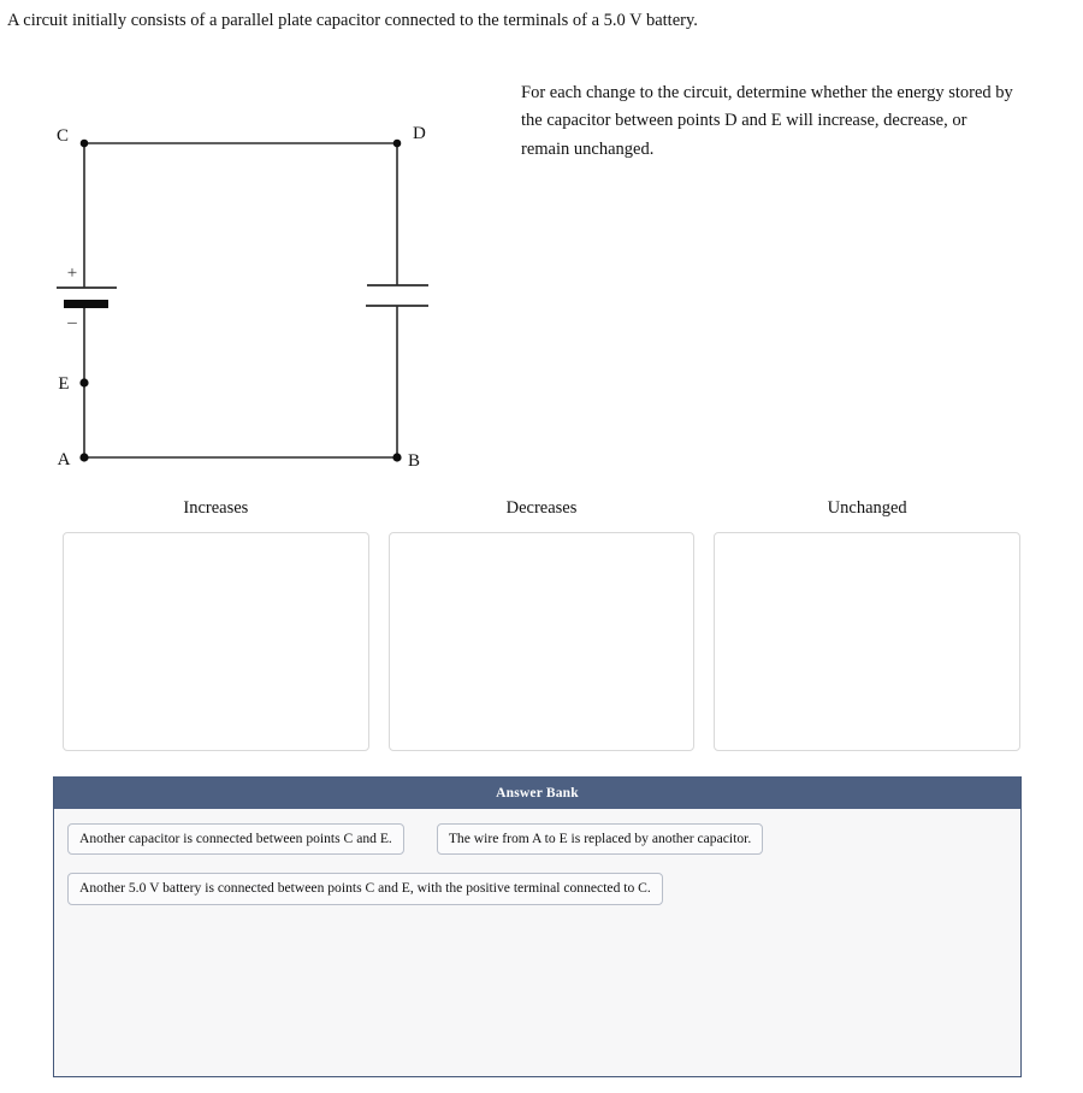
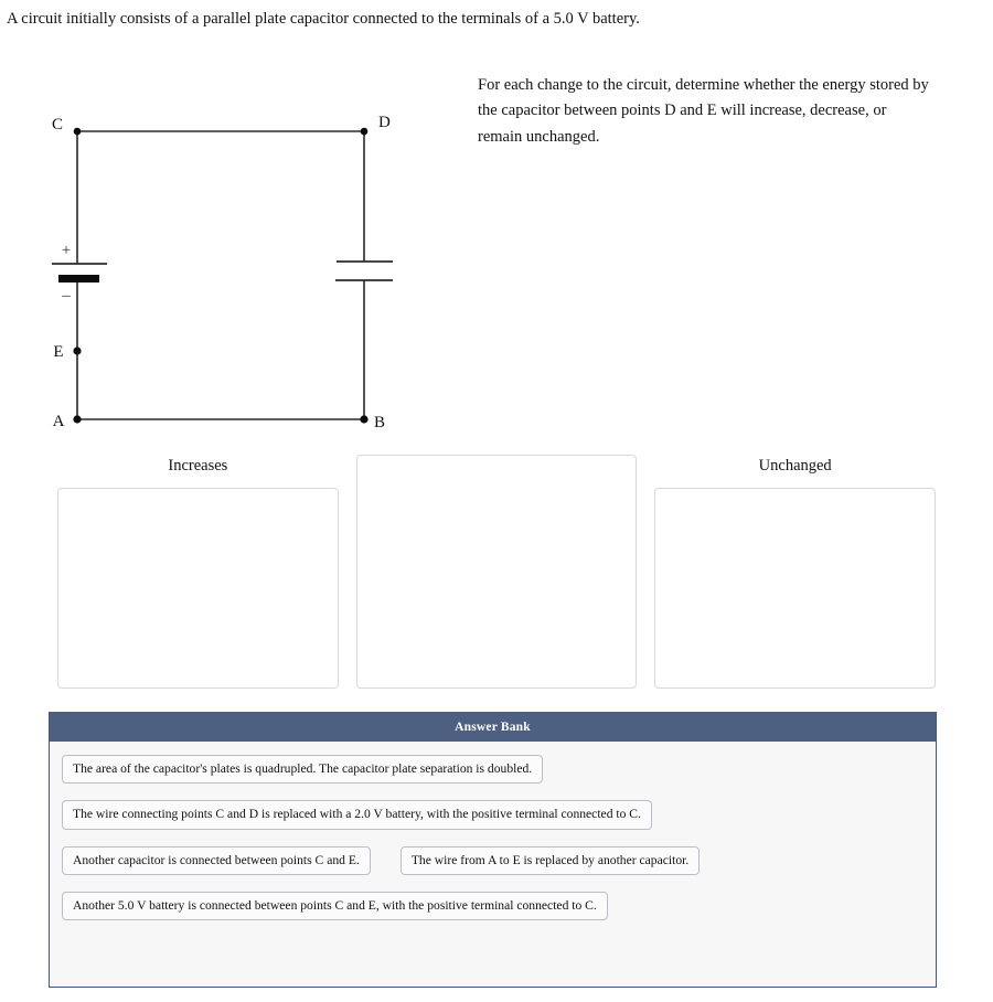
  A circuit initially consists of a parallel plate capacitor connected to the terminals of a 5.0 V battery.
  C
  D
  E
  A
  B
  +
  –
  For each change to the circuit, determine whether the energy stored by the capacitor between points D and E will increase, decrease, or remain unchanged.
  Increases
- Decreases
  Unchanged
  Answer Bank
+ The area of the capacitor's plates is quadrupled. The capacitor plate separation is doubled.
+ The wire connecting points C and D is replaced with a 2.0 V battery, with the positive terminal connected to C.
  Another capacitor is connected between points C and E.
  The wire from A to E is replaced by another capacitor.
  Another 5.0 V battery is connected between points C and E, with the positive terminal connected to C.
